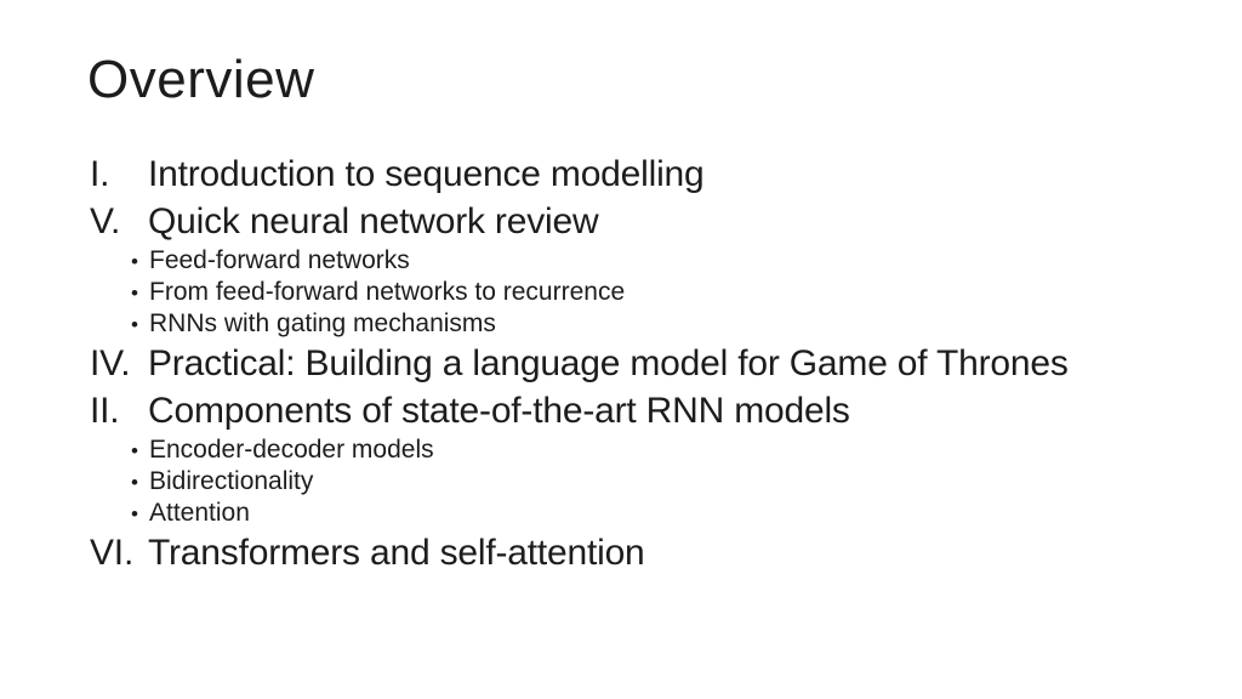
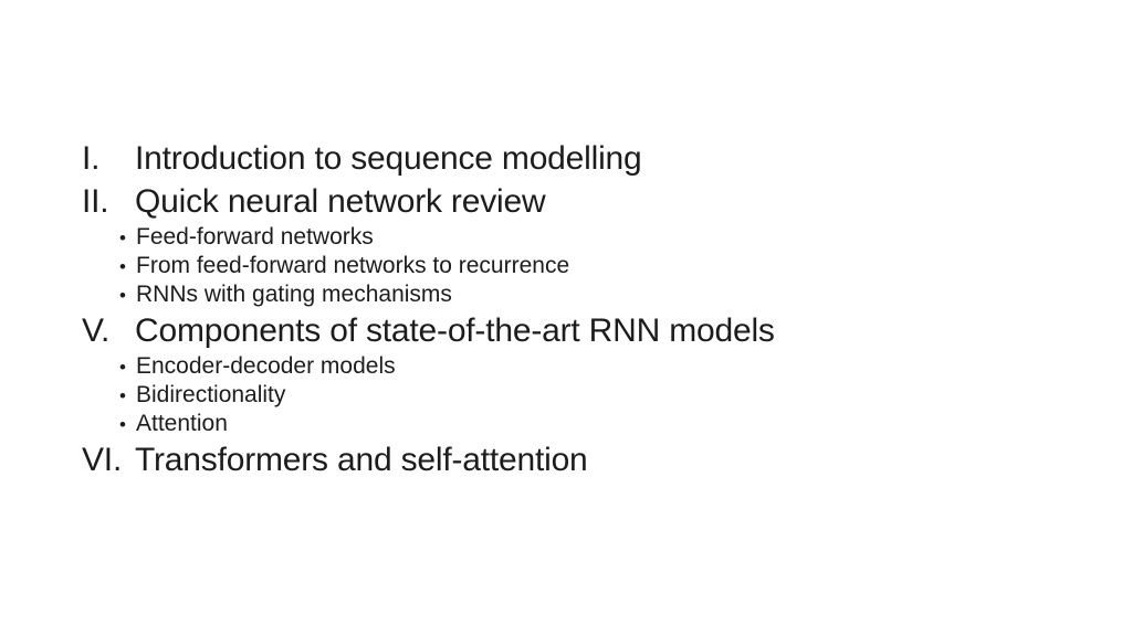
- Overview
  I.
  Introduction to sequence modelling
- V.
+ II.
  Quick neural network review
  •
  Feed-forward networks
  •
  From feed-forward networks to recurrence
  •
  RNNs with gating mechanisms
- IV.
- Practical: Building a language model for Game of Thrones
- II.
+ V.
  Components of state-of-the-art RNN models
  •
  Encoder-decoder models
  •
  Bidirectionality
  •
  Attention
  VI.
  Transformers and self-attention
